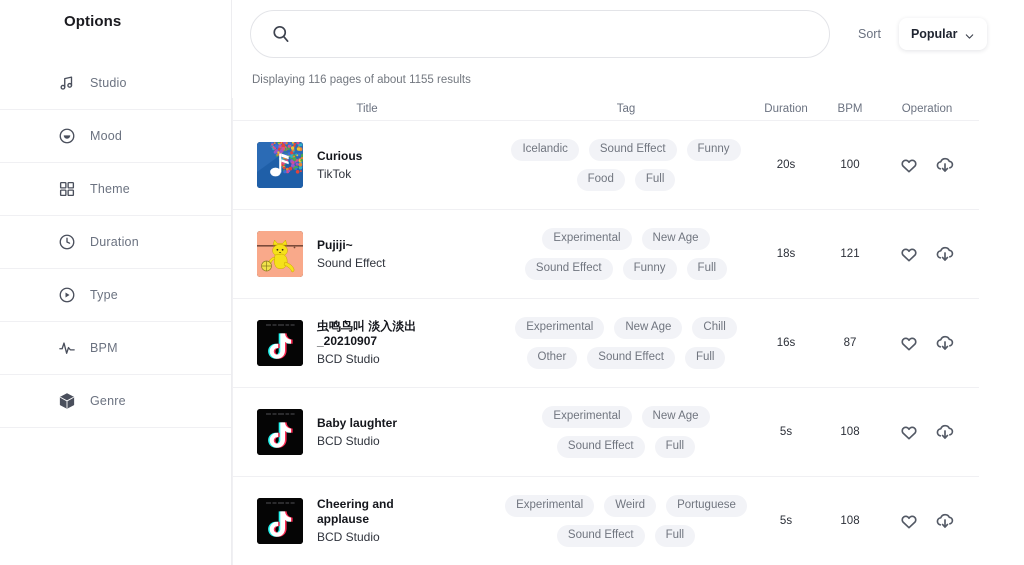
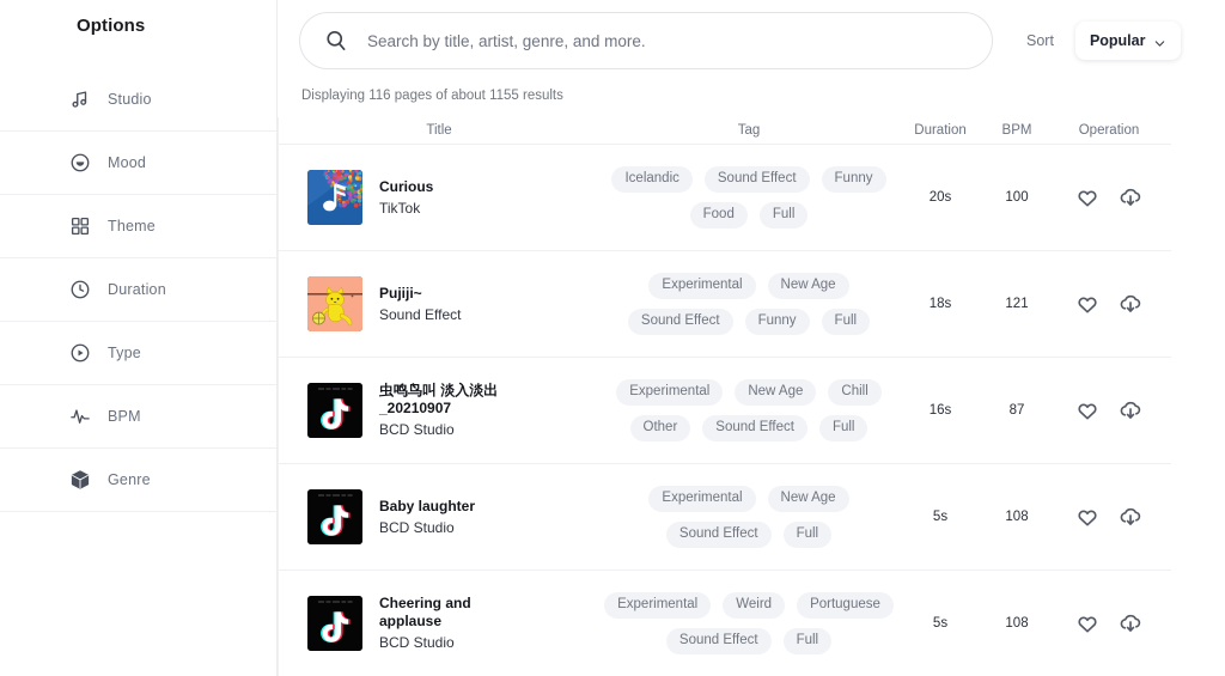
  Options
  Studio
  Mood
  Theme
  Duration
  Type
  BPM
  Genre
+ Search by title, artist, genre, and more.
  Sort
  Popular
  Displaying 116 pages of about 1155 results
  Title
  Tag
  Duration
  BPM
  Operation
  Curious
  TikTok
  Icelandic
  Sound Effect
  Funny
  Food
  Full
  20s
  100
  Pujiji~
  Sound Effect
  Experimental
  New Age
  Sound Effect
  Funny
  Full
  18s
  121
  虫鸣鸟叫 淡入淡出_20210907
  BCD Studio
  Experimental
  New Age
  Chill
  Other
  Sound Effect
  Full
  16s
  87
  Baby laughter
  BCD Studio
  Experimental
  New Age
  Sound Effect
  Full
  5s
  108
  Cheering and applause
  BCD Studio
  Experimental
  Weird
  Portuguese
  Sound Effect
  Full
  5s
  108
